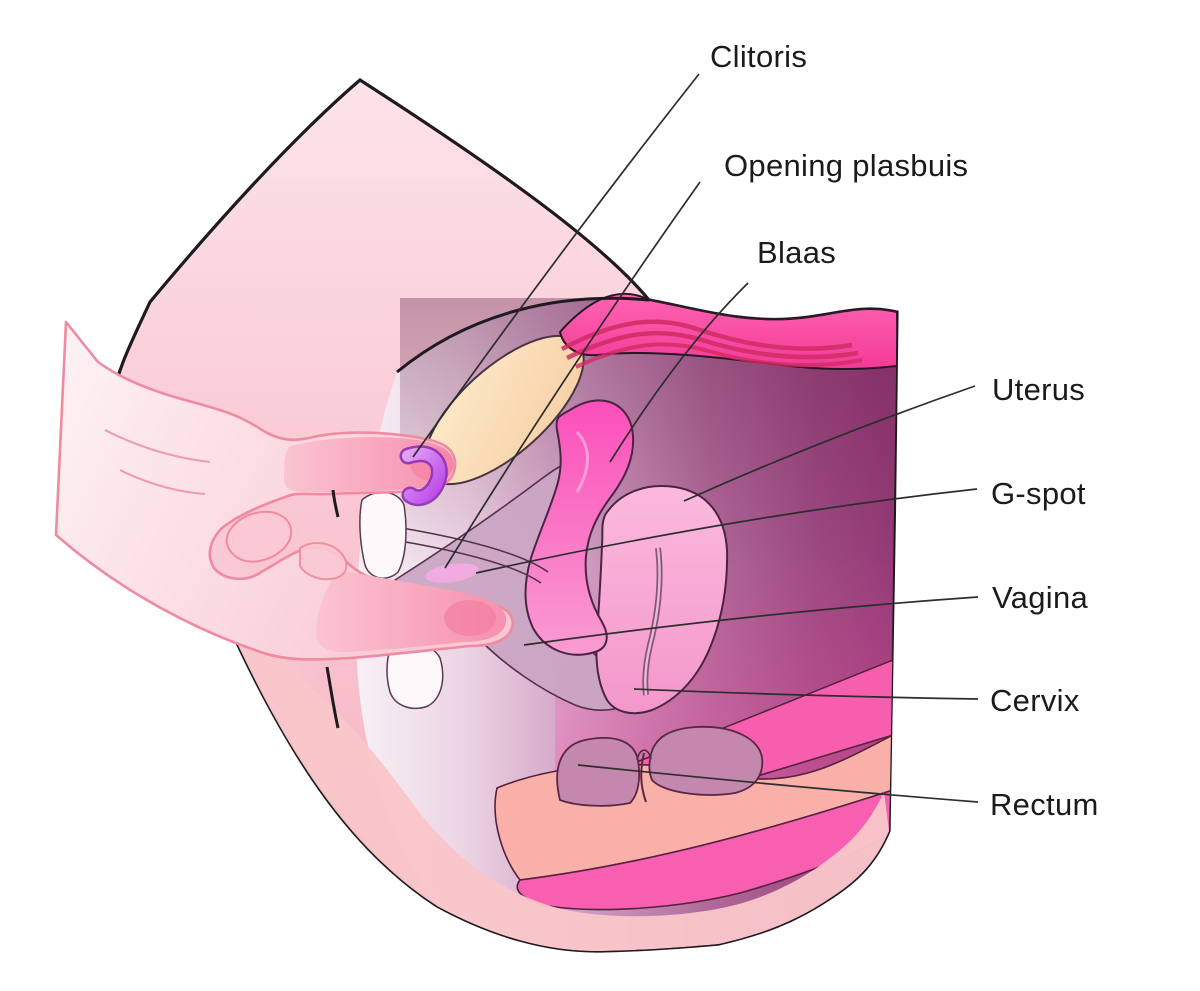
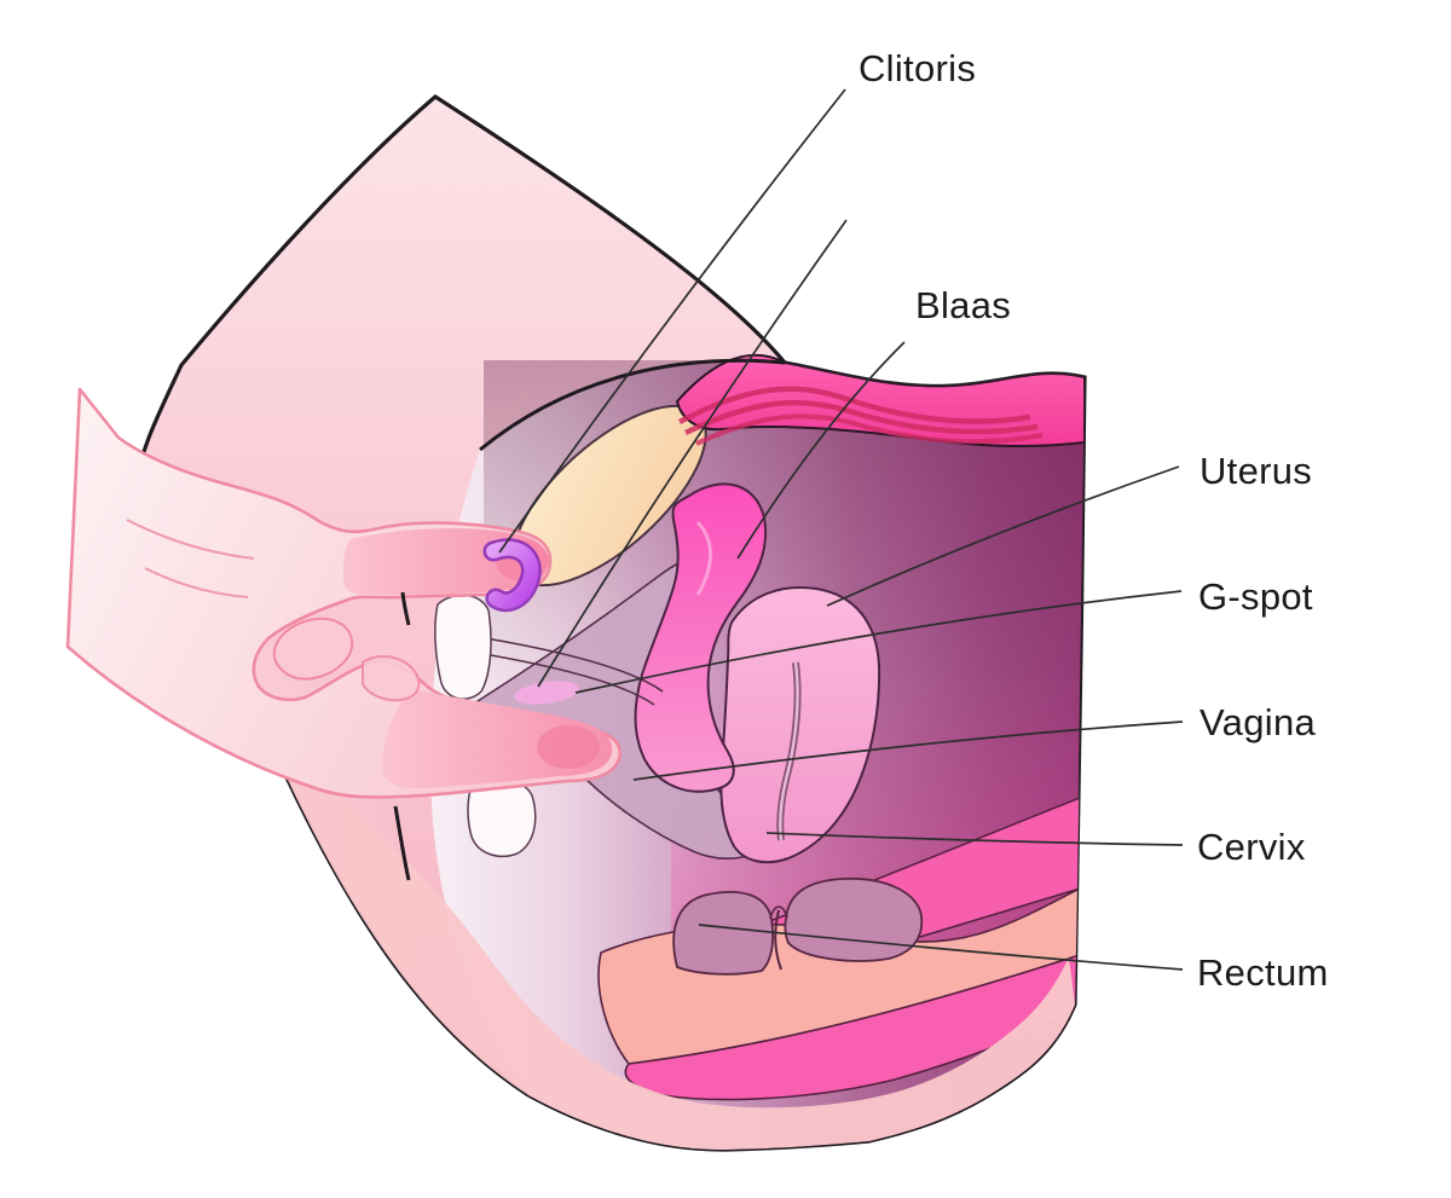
  Clitoris
- Opening plasbuis
  Blaas
  Uterus
  G-spot
  Vagina
  Cervix
  Rectum
